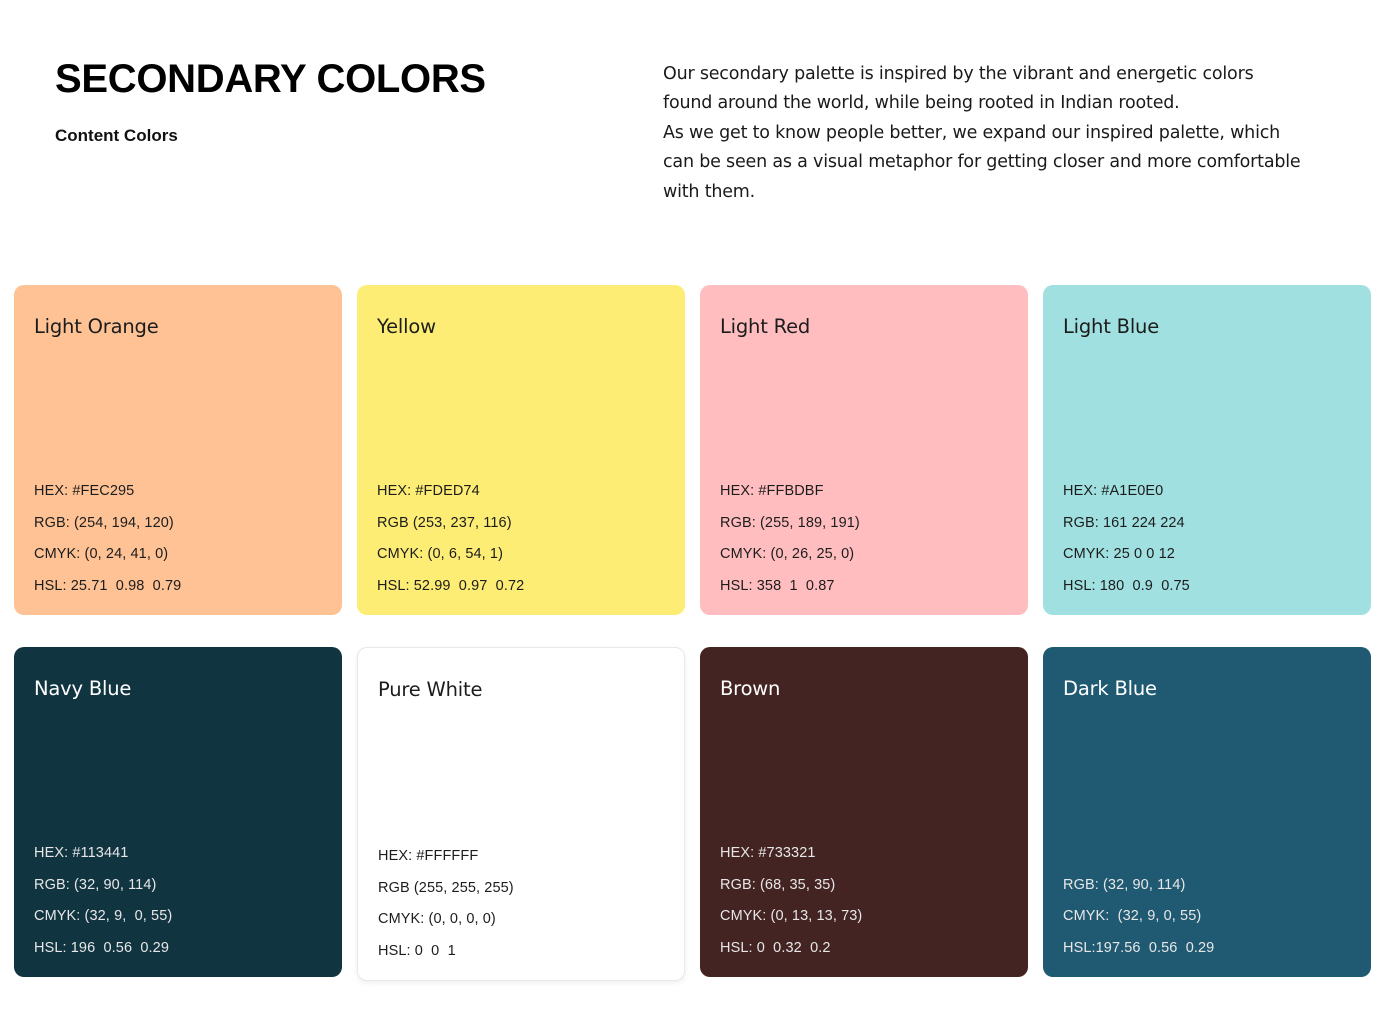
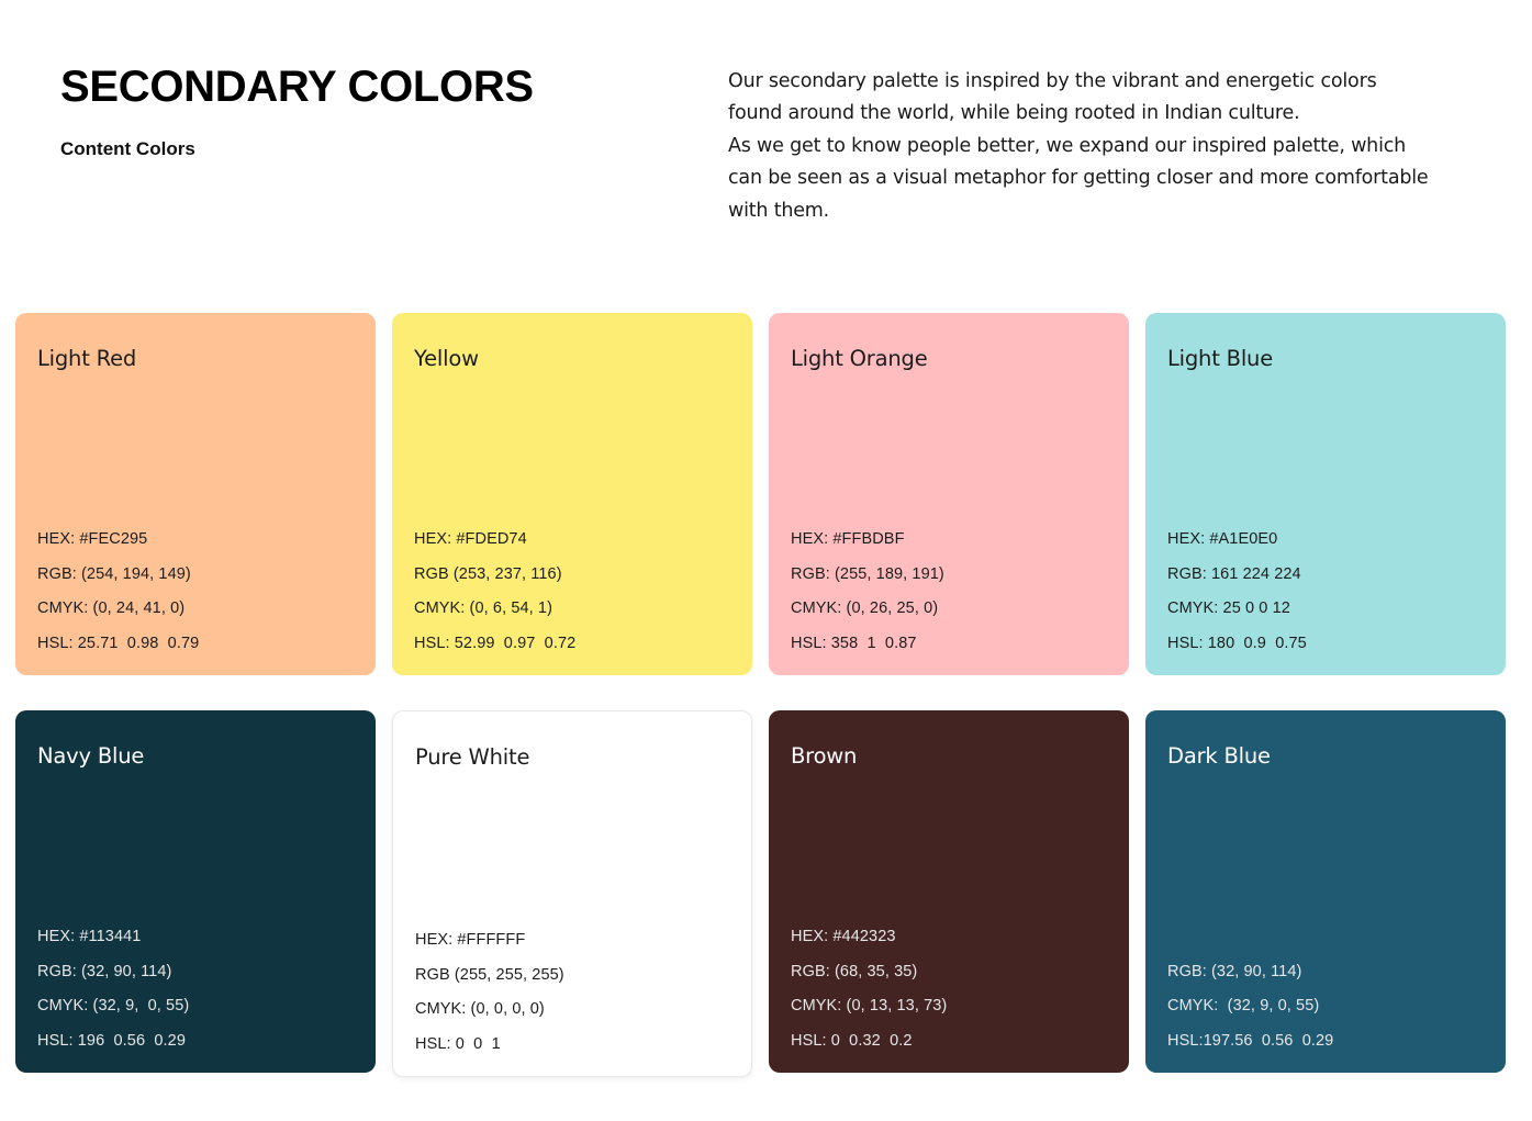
  SECONDARY COLORS
  Content Colors
- Our secondary palette is inspired by the vibrant and energetic colors found around the world, while being rooted in Indian rooted.
+ Our secondary palette is inspired by the vibrant and energetic colors found around the world, while being rooted in Indian culture.
  As we get to know people better, we expand our inspired palette, which can be seen as a visual metaphor for getting closer and more comfortable with them.
- Light Orange
+ Light Red
  HEX: #FEC295
- RGB: (254, 194, 120)
+ RGB: (254, 194, 149)
  CMYK: (0, 24, 41, 0)
  HSL: 25.71 0.98 0.79
  Yellow
  HEX: #FDED74
  RGB (253, 237, 116)
  CMYK: (0, 6, 54, 1)
  HSL: 52.99 0.97 0.72
- Light Red
+ Light Orange
  HEX: #FFBDBF
  RGB: (255, 189, 191)
  CMYK: (0, 26, 25, 0)
  HSL: 358 1 0.87
  Light Blue
  HEX: #A1E0E0
  RGB: 161 224 224
  CMYK: 25 0 0 12
  HSL: 180 0.9 0.75
  Navy Blue
  HEX: #113441
  RGB: (32, 90, 114)
  CMYK: (32, 9, 0, 55)
  HSL: 196 0.56 0.29
  Pure White
  HEX: #FFFFFF
  RGB (255, 255, 255)
  CMYK: (0, 0, 0, 0)
  HSL: 0 0 1
  Brown
- HEX: #733321
+ HEX: #442323
  RGB: (68, 35, 35)
  CMYK: (0, 13, 13, 73)
  HSL: 0 0.32 0.2
  Dark Blue
  RGB: (32, 90, 114)
  CMYK: (32, 9, 0, 55)
  HSL:197.56 0.56 0.29
